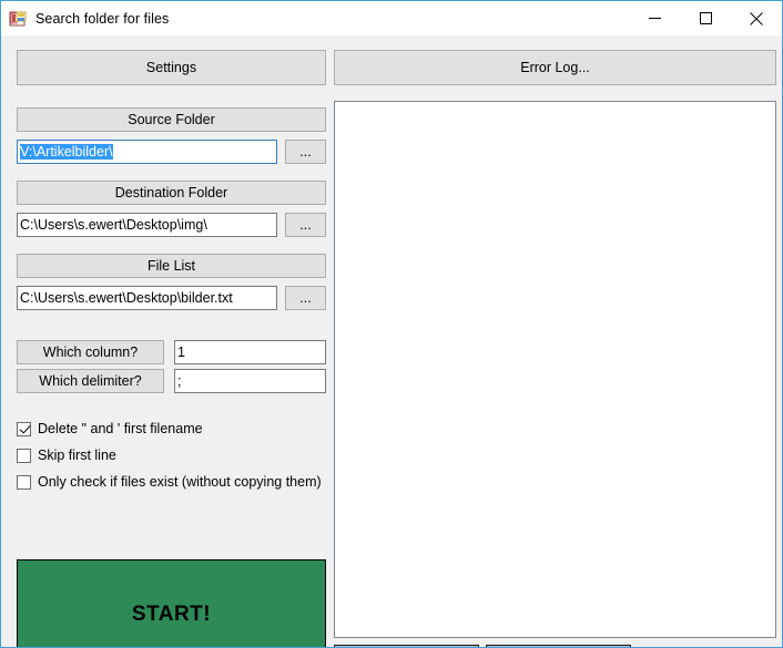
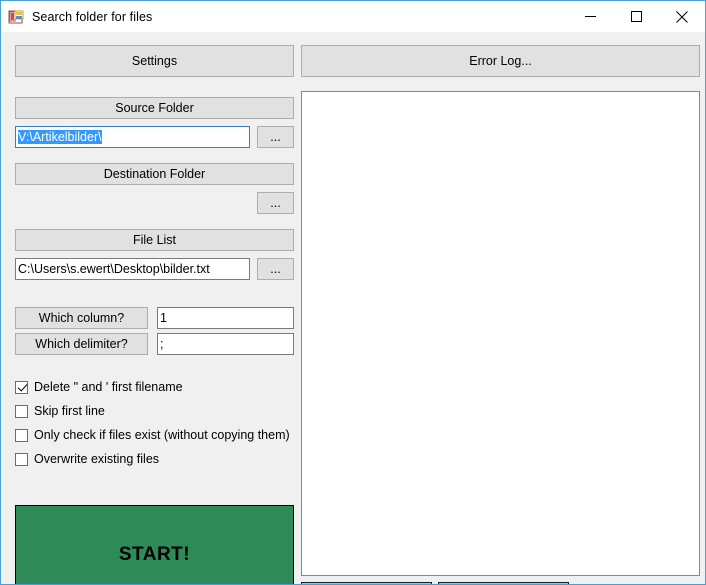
  Search folder for files
  Settings
  Source Folder
  V:\Artikelbilder\
  ...
  Destination Folder
- C:\Users\s.ewert\Desktop\img\
  ...
  File List
  C:\Users\s.ewert\Desktop\bilder.txt
  ...
  Which column?
  1
  Which delimiter?
  ;
  Delete " and ' first filename
  Skip first line
  Only check if files exist (without copying them)
+ Overwrite existing files
  START!
  Error Log...
